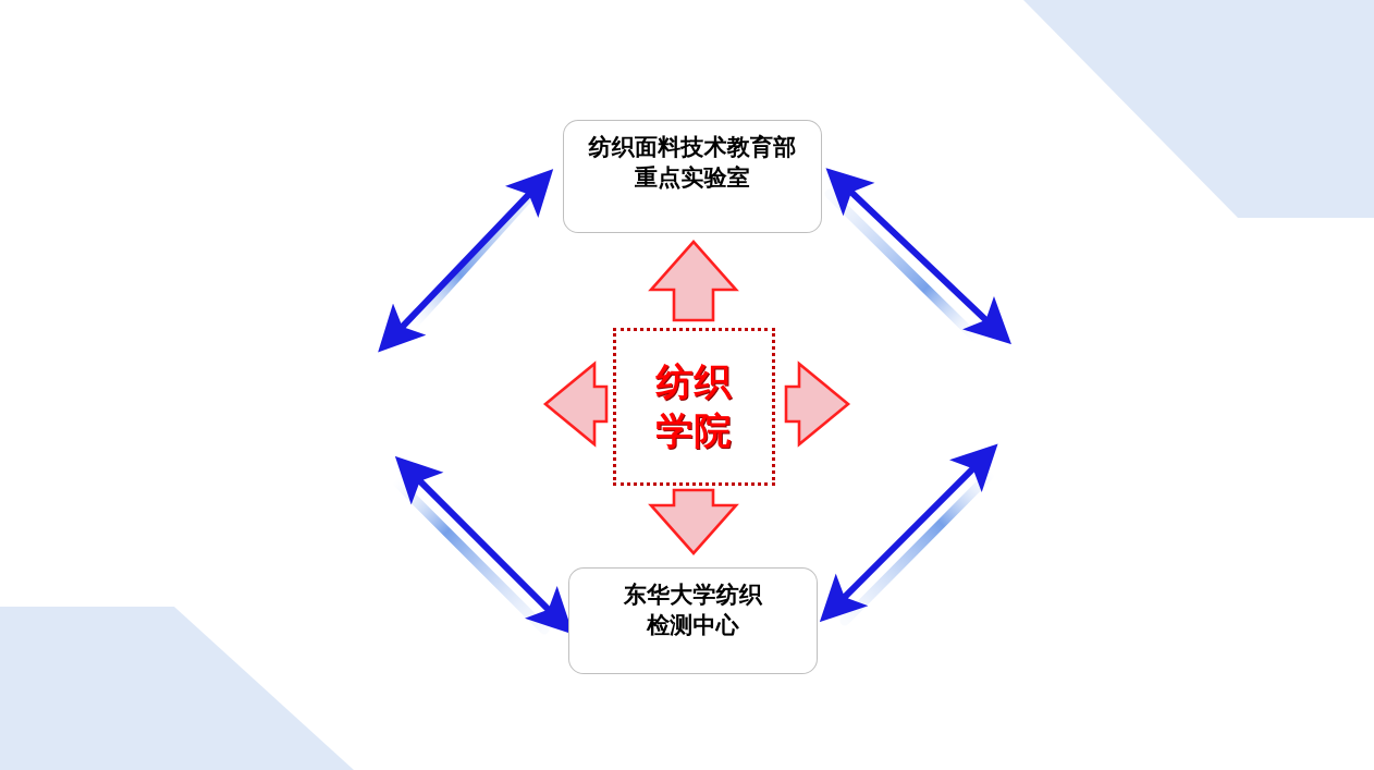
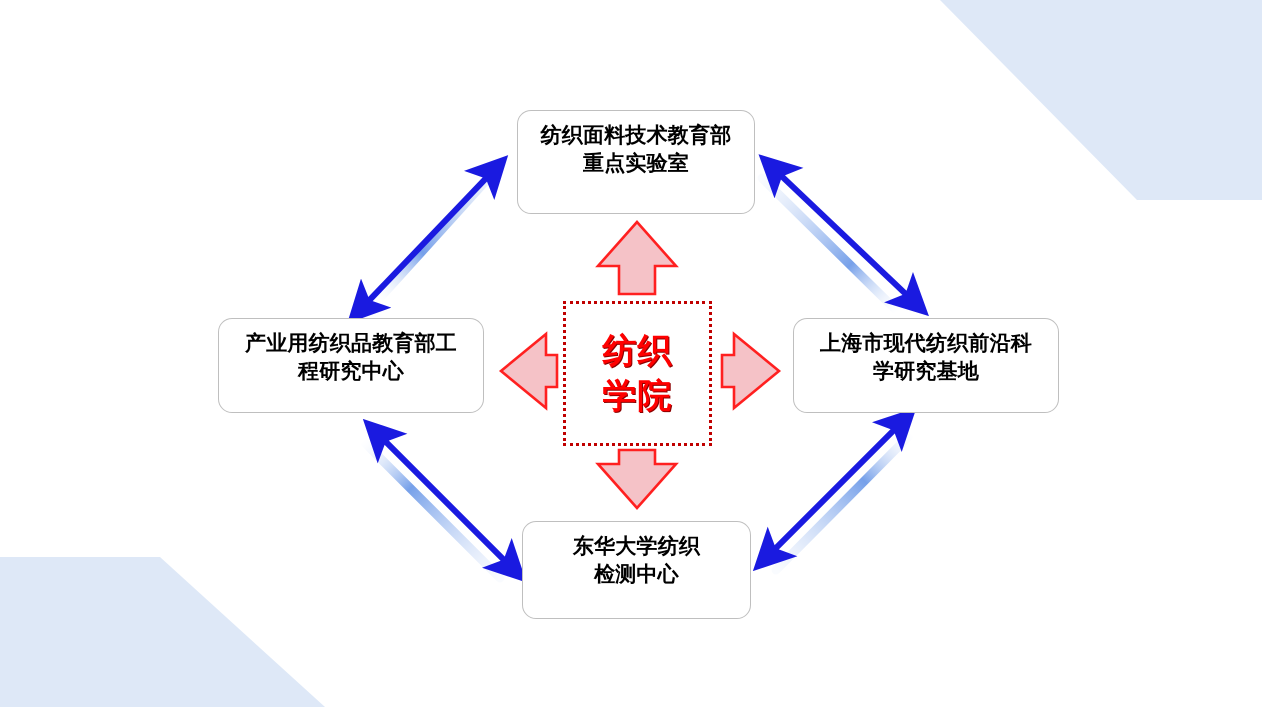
  纺织面料技术教育部
  重点实验室
+ 产业用纺织品教育部工
+ 程研究中心
+ 上海市现代纺织前沿科
+ 学研究基地
  东华大学纺织
  检测中心
  纺织
  学院
